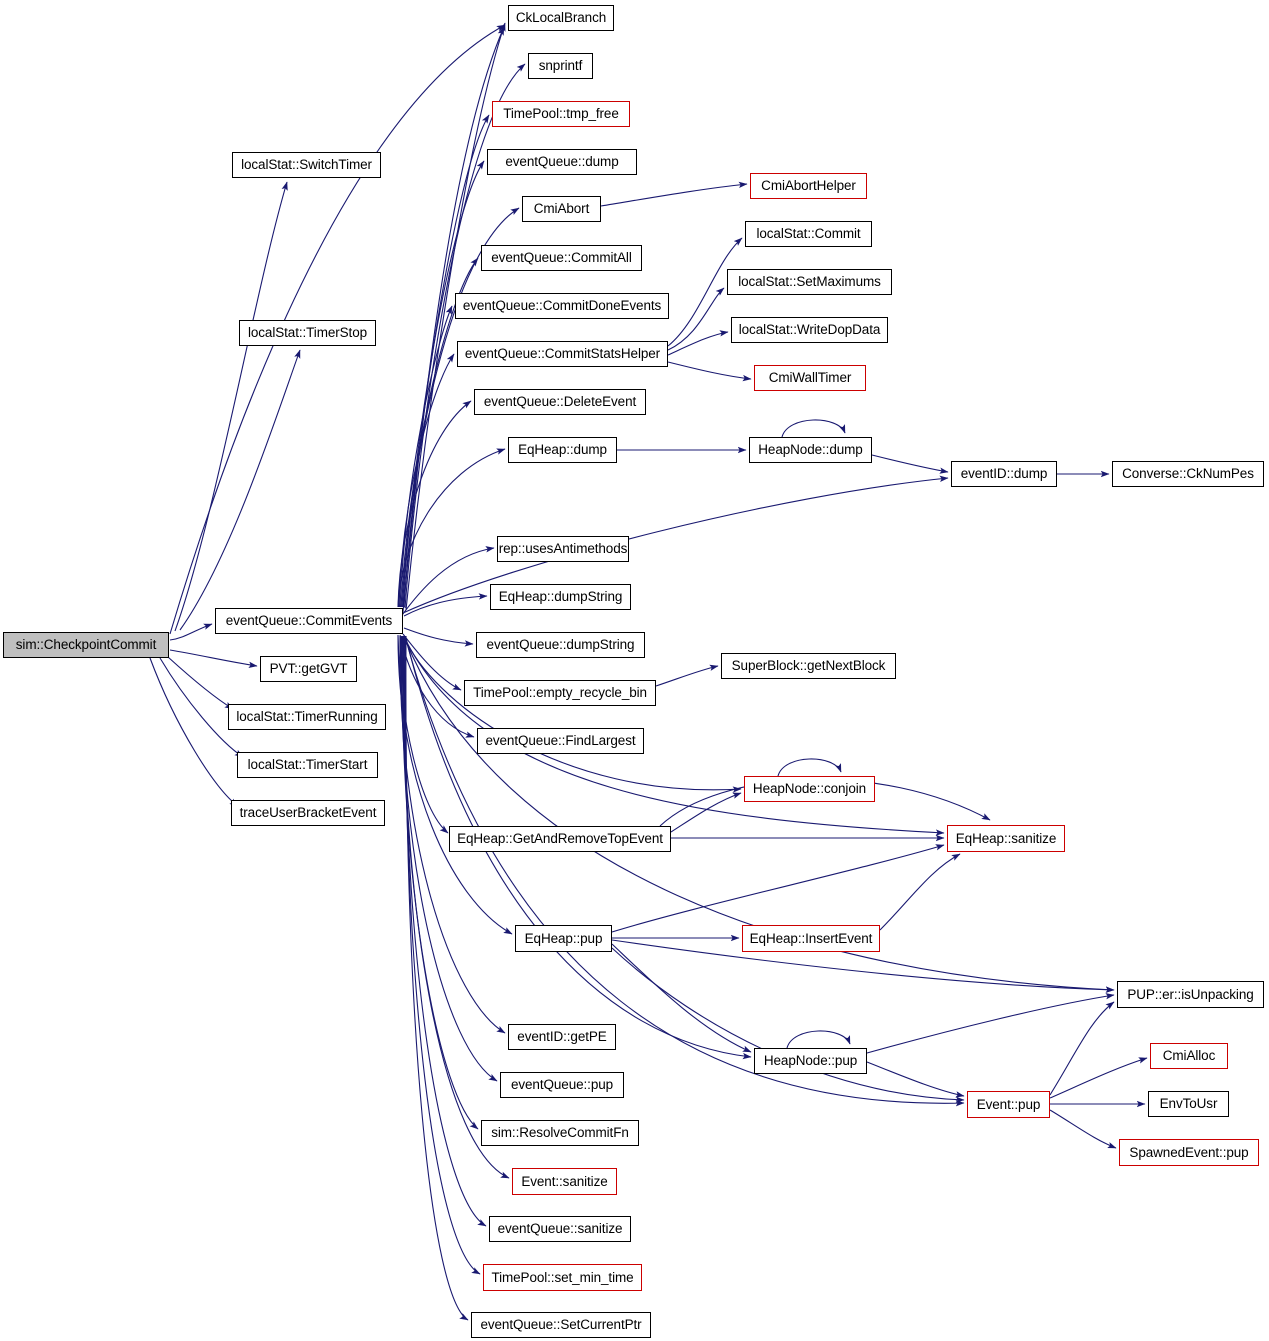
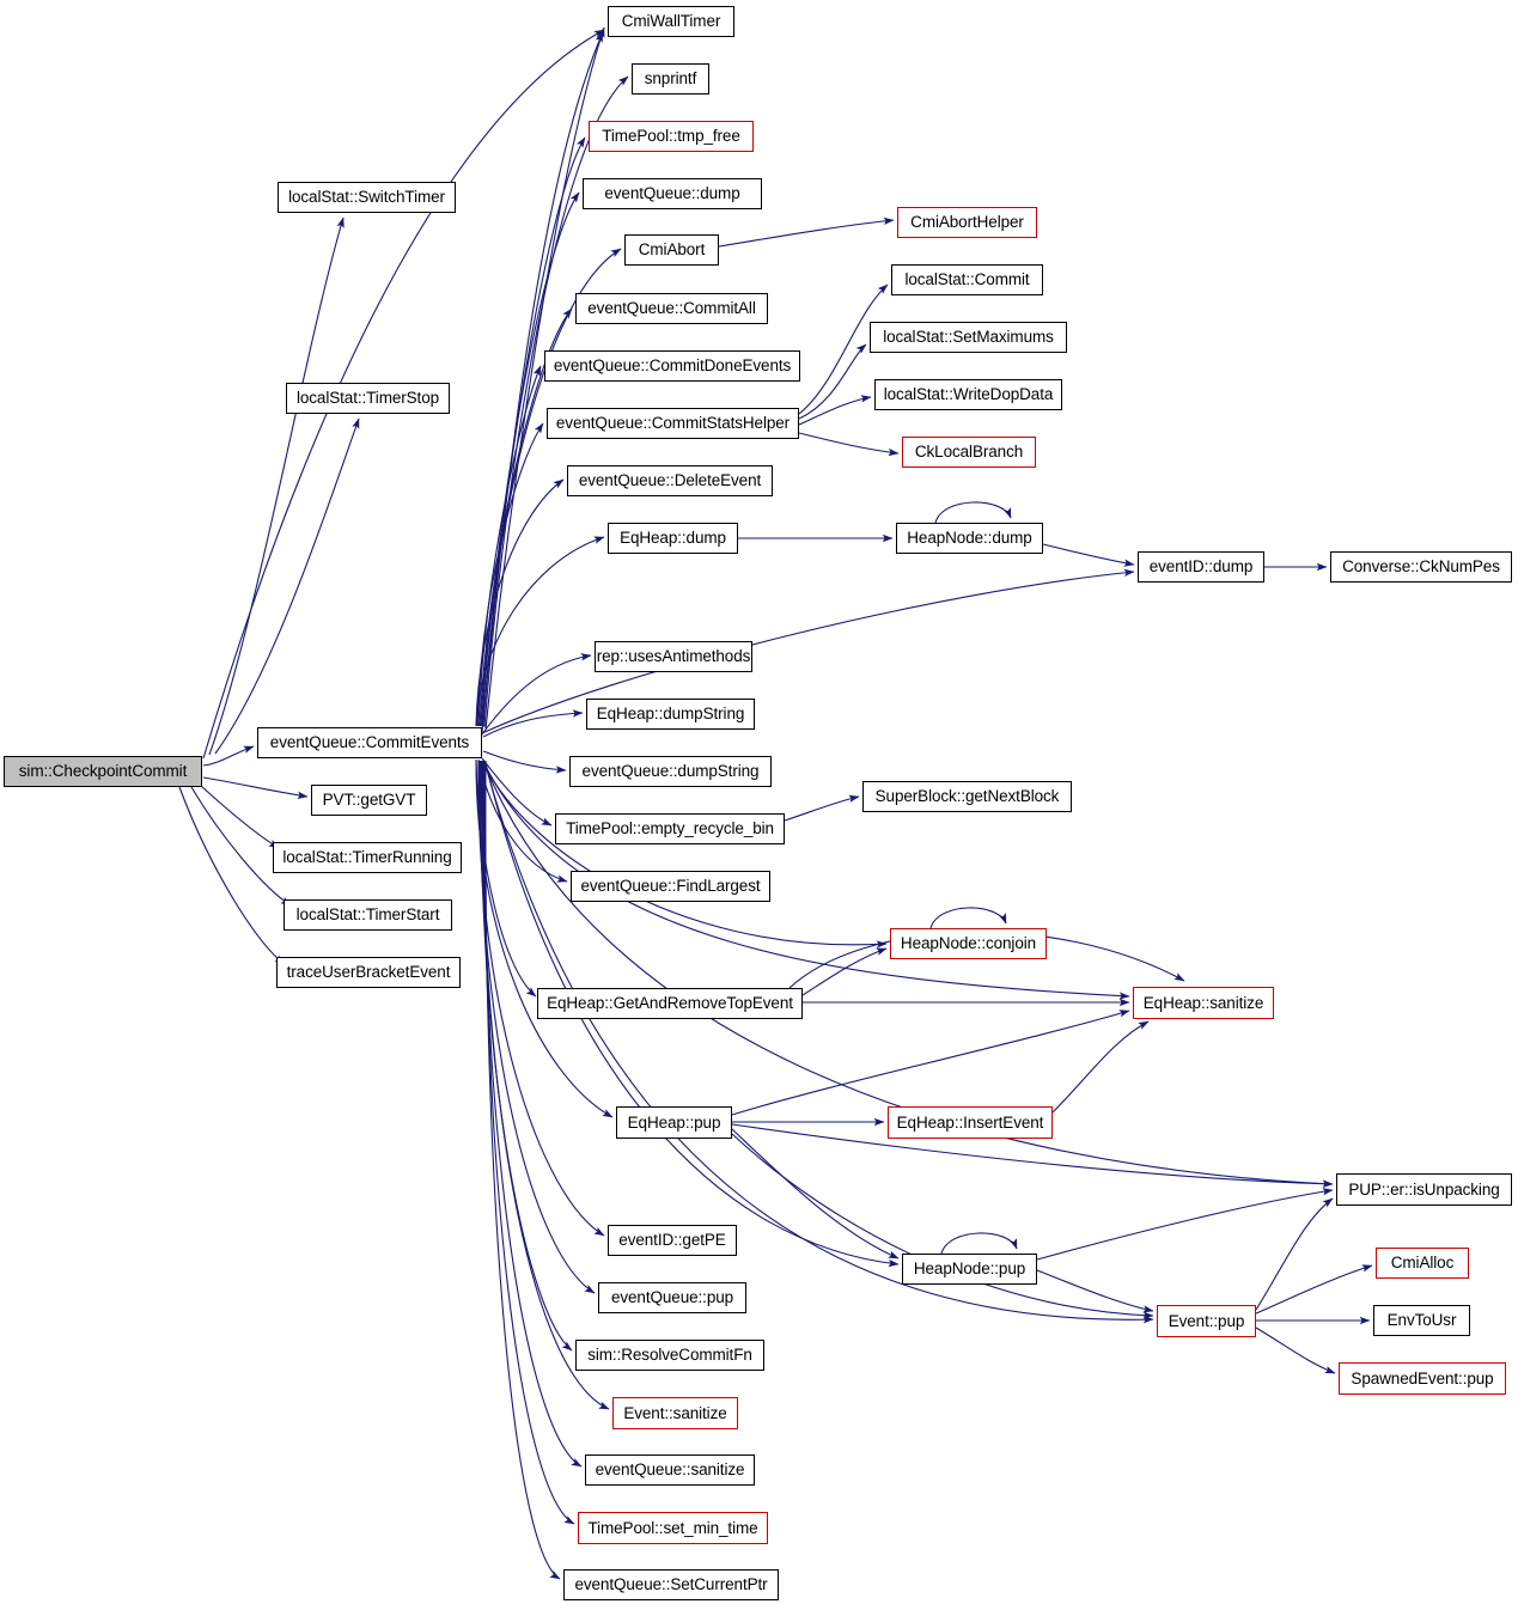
  sim::CheckpointCommit
  localStat::SwitchTimer
  localStat::TimerStop
  eventQueue::CommitEvents
  PVT::getGVT
  localStat::TimerRunning
  localStat::TimerStart
  traceUserBracketEvent
- CkLocalBranch
+ CmiWallTimer
  snprintf
  TimePool::tmp_free
  eventQueue::dump
  CmiAbort
  CmiAbortHelper
  eventQueue::CommitAll
  eventQueue::CommitDoneEvents
  eventQueue::CommitStatsHelper
  eventQueue::DeleteEvent
  localStat::Commit
  localStat::SetMaximums
  localStat::WriteDopData
- CmiWallTimer
+ CkLocalBranch
  EqHeap::dump
  HeapNode::dump
  eventID::dump
  Converse::CkNumPes
  rep::usesAntimethods
  EqHeap::dumpString
  eventQueue::dumpString
  TimePool::empty_recycle_bin
  SuperBlock::getNextBlock
  eventQueue::FindLargest
  HeapNode::conjoin
  EqHeap::GetAndRemoveTopEvent
  EqHeap::sanitize
  EqHeap::pup
  EqHeap::InsertEvent
  PUP::er::isUnpacking
  eventID::getPE
  eventQueue::pup
  sim::ResolveCommitFn
  HeapNode::pup
  Event::pup
  CmiAlloc
  EnvToUsr
  SpawnedEvent::pup
  Event::sanitize
  eventQueue::sanitize
  TimePool::set_min_time
  eventQueue::SetCurrentPtr
